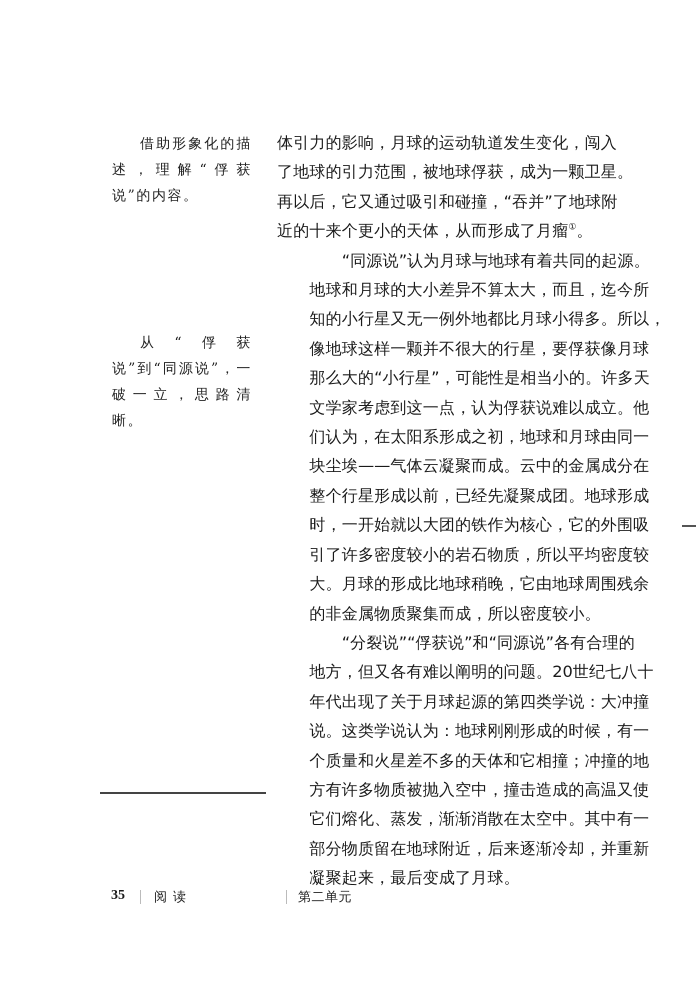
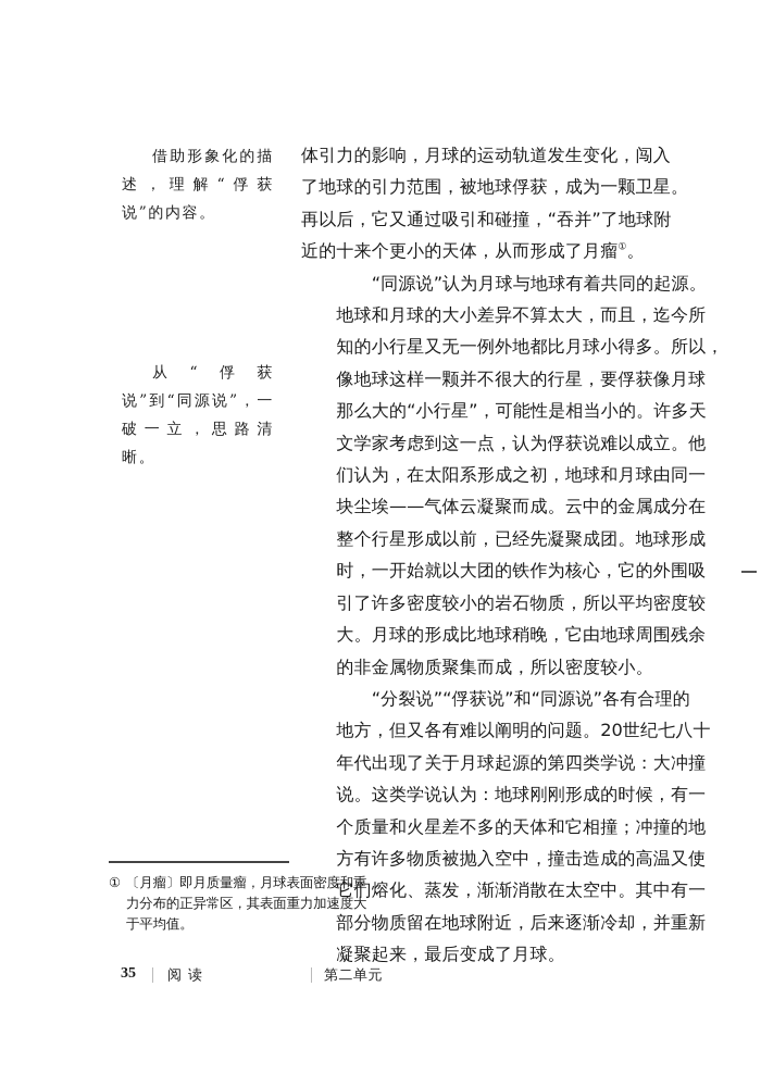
  借助形象化的描述，理解“俘获说”的内容。
  从“俘获说”到“同源说”，一破一立，思路清晰。
  体引力的影响，月球的运动轨道发生变化，闯入
  了地球的引力范围，被地球俘获，成为一颗卫星。
  再以后，它又通过吸引和碰撞，“吞并”了地球附
  近的十来个更小的天体，从而形成了月瘤①。
  “同源说”认为月球与地球有着共同的起源。
  地球和月球的大小差异不算太大，而且，迄今所
  知的小行星又无一例外地都比月球小得多。所以，
  像地球这样一颗并不很大的行星，要俘获像月球
  那么大的“小行星”，可能性是相当小的。许多天
  文学家考虑到这一点，认为俘获说难以成立。他
  们认为，在太阳系形成之初，地球和月球由同一
  块尘埃——气体云凝聚而成。云中的金属成分在
  整个行星形成以前，已经先凝聚成团。地球形成
  时，一开始就以大团的铁作为核心，它的外围吸
  引了许多密度较小的岩石物质，所以平均密度较
  大。月球的形成比地球稍晚，它由地球周围残余
  的非金属物质聚集而成，所以密度较小。
  “分裂说”“俘获说”和“同源说”各有合理的
  地方，但又各有难以阐明的问题。20世纪七八十
  年代出现了关于月球起源的第四类学说：大冲撞
  说。这类学说认为：地球刚刚形成的时候，有一
  个质量和火星差不多的天体和它相撞；冲撞的地
  方有许多物质被抛入空中，撞击造成的高温又使
  它们熔化、蒸发，渐渐消散在太空中。其中有一
  部分物质留在地球附近，后来逐渐冷却，并重新
  凝聚起来，最后变成了月球。
+ ①
+ 〔月瘤〕即月质量瘤，月球表面密度和重力分布的正异常区，其表面重力加速度大于平均值。
  35
  阅读
  第二单元
